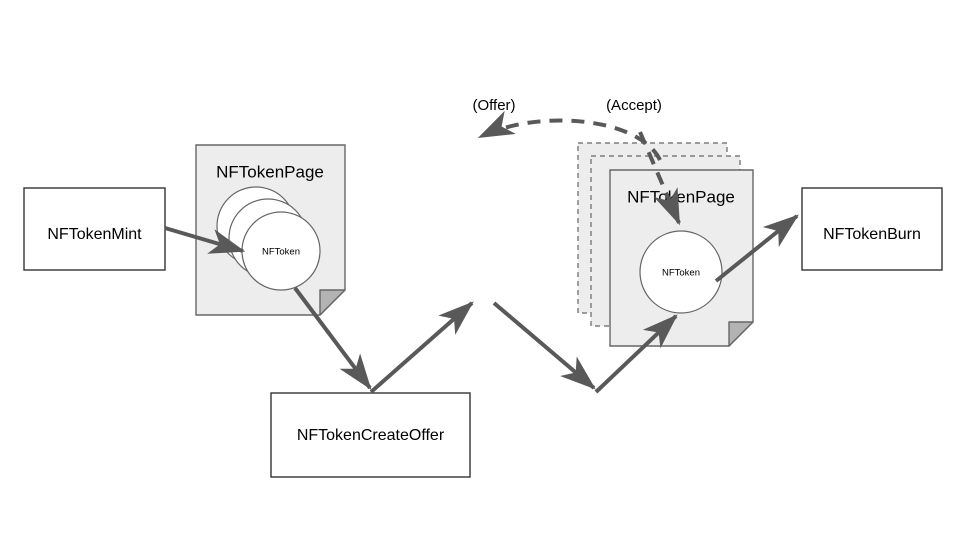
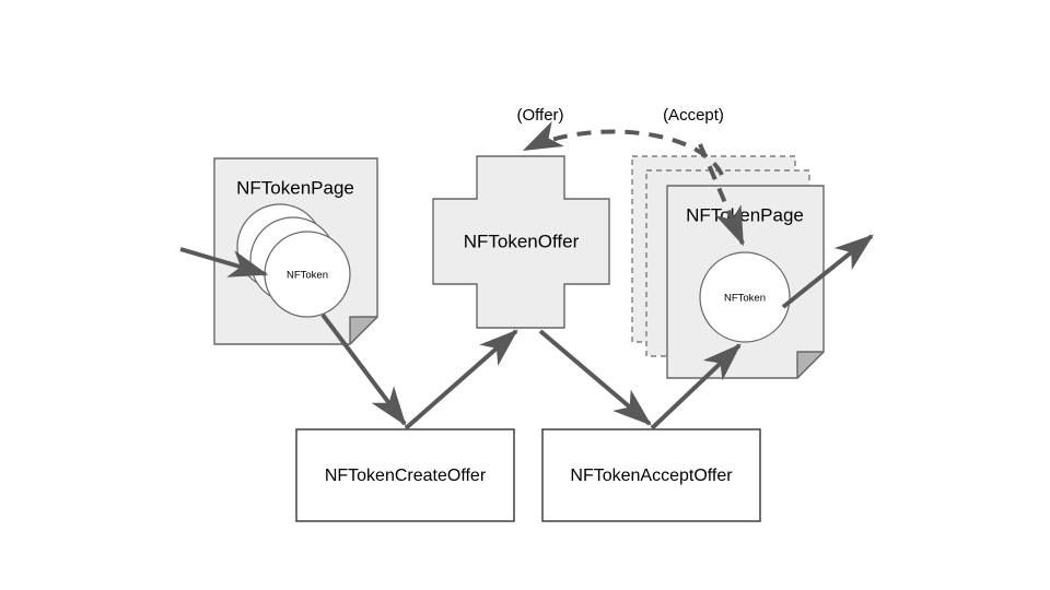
- NFTokenMint
  NFTokenPage
  NFToken
+ NFTokenOffer
  NFTokenPage
  NFToken
- NFTokenBurn
  NFTokenCreateOffer
+ NFTokenAcceptOffer
  (Offer)
  (Accept)
